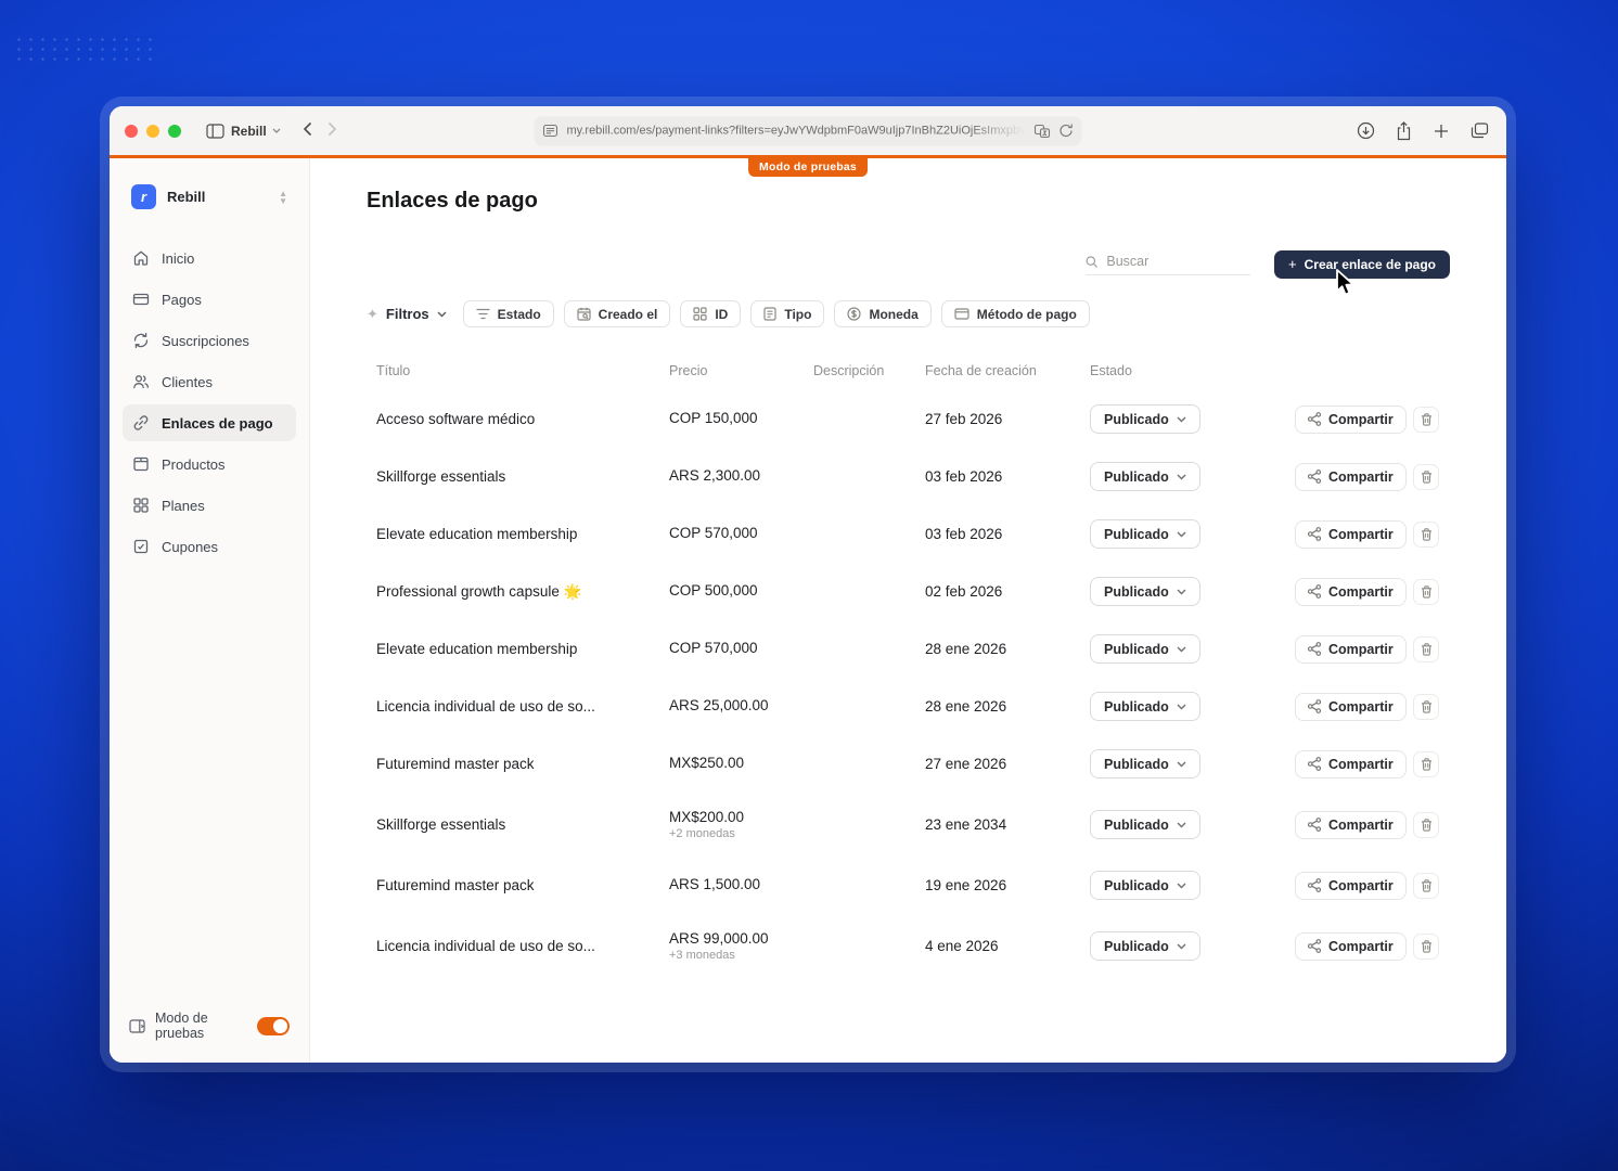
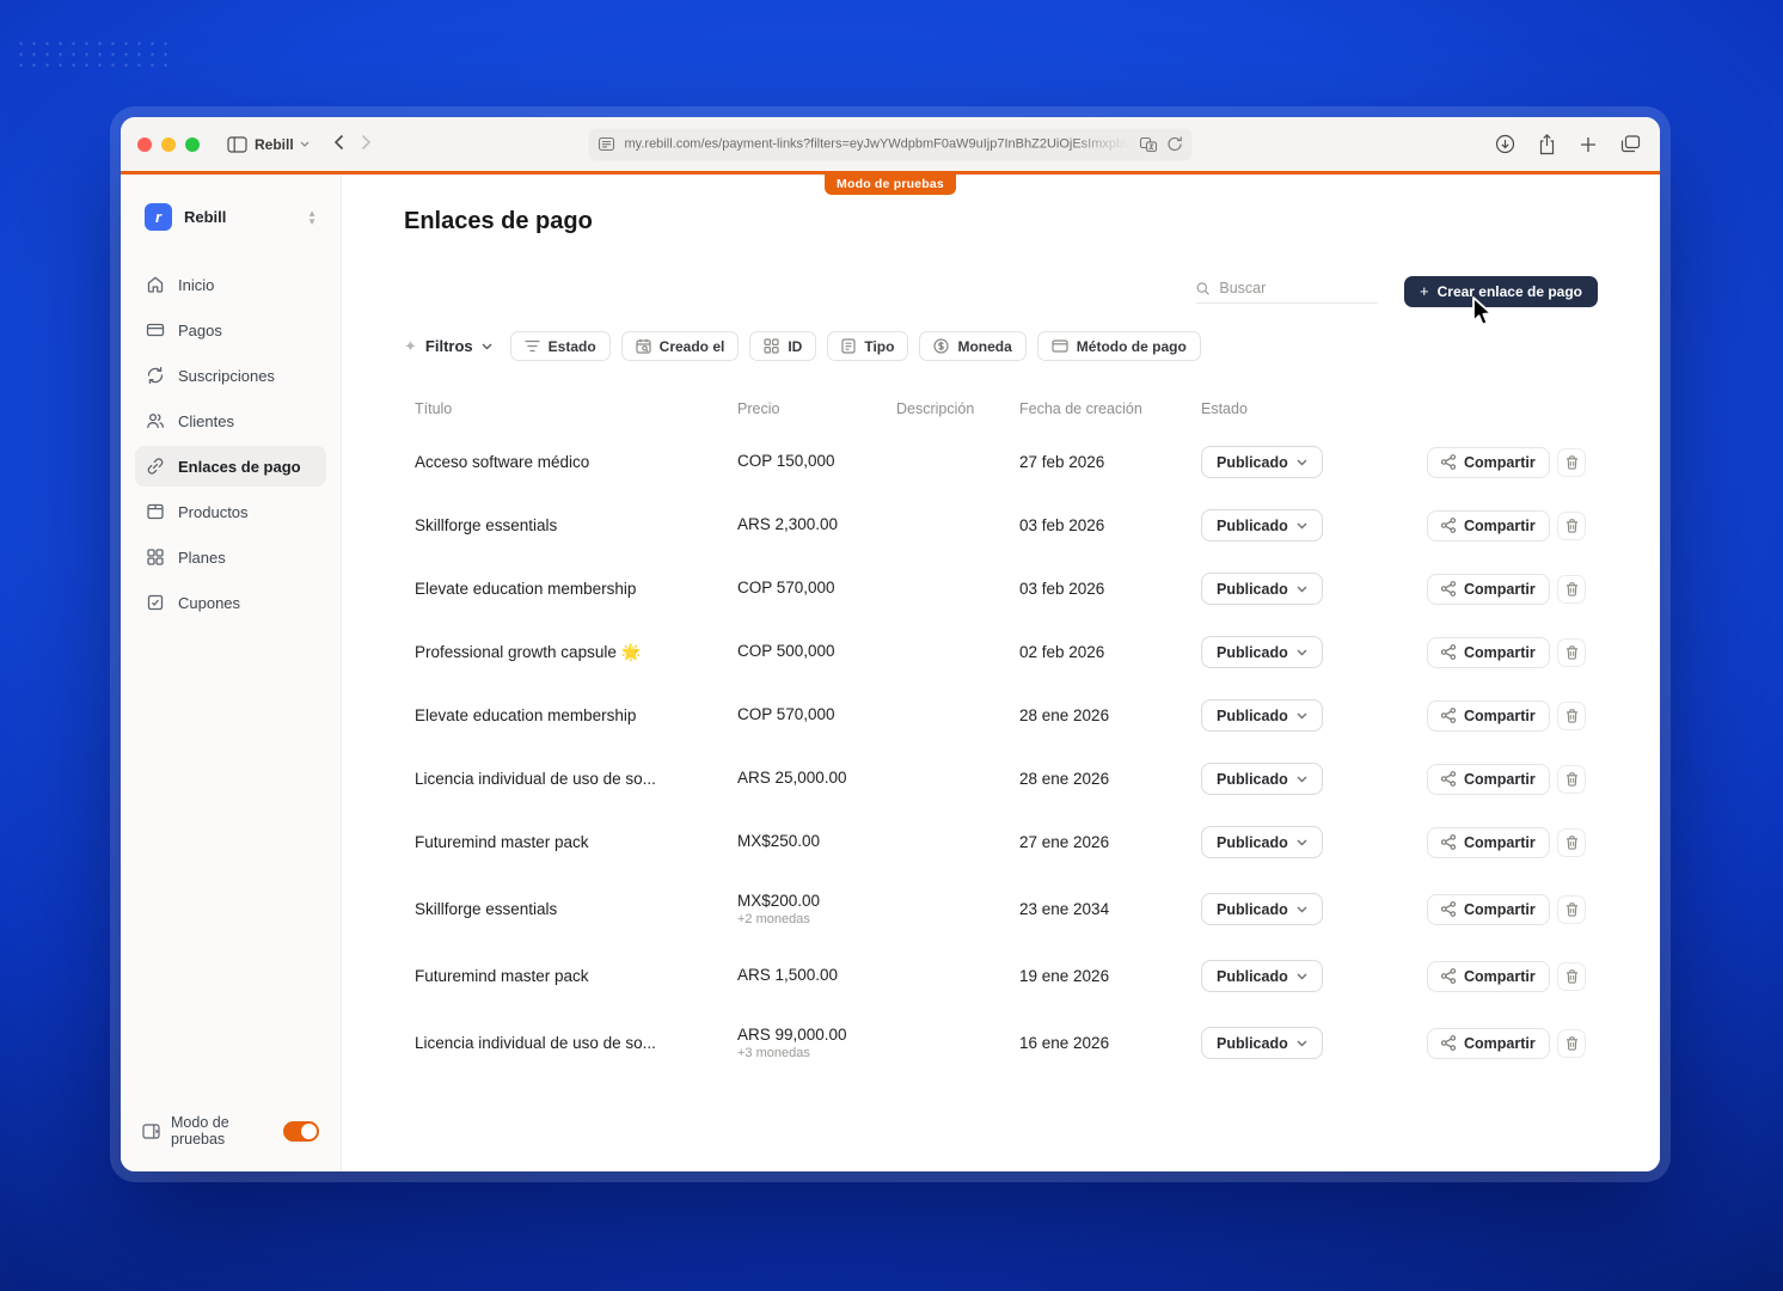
  Rebill
  my.rebill.com/es/payment-links?filters=eyJwYWdpbmF0aW9uIjp7InBhZ2UiOjEsImxpbW
  Modo de pruebas
  r
  Rebill
  ▲
  ▼
  Inicio
  Pagos
  Suscripciones
  Clientes
  Enlaces de pago
  Productos
  Planes
  Cupones
  Modo de pruebas
  Enlaces de pago
  Buscar
  +
  Crear enlace de pago
  ✦
  Filtros
  Estado
  Creado el
  ID
  Tipo
  Moneda
  Método de pago
  Título
  Precio
  Descripción
  Fecha de creación
  Estado
  Acceso software médico
  COP 150,000
  27 feb 2026
  Publicado
  Compartir
  Skillforge essentials
  ARS 2,300.00
  03 feb 2026
  Publicado
  Compartir
  Elevate education membership
  COP 570,000
  03 feb 2026
  Publicado
  Compartir
  Professional growth capsule 🌟
  COP 500,000
  02 feb 2026
  Publicado
  Compartir
  Elevate education membership
  COP 570,000
  28 ene 2026
  Publicado
  Compartir
  Licencia individual de uso de so...
  ARS 25,000.00
  28 ene 2026
  Publicado
  Compartir
  Futuremind master pack
  MX$250.00
  27 ene 2026
  Publicado
  Compartir
  Skillforge essentials
  MX$200.00
  +2 monedas
  23 ene 2034
  Publicado
  Compartir
  Futuremind master pack
  ARS 1,500.00
  19 ene 2026
  Publicado
  Compartir
  Licencia individual de uso de so...
  ARS 99,000.00
  +3 monedas
- 4 ene 2026
+ 16 ene 2026
  Publicado
  Compartir
